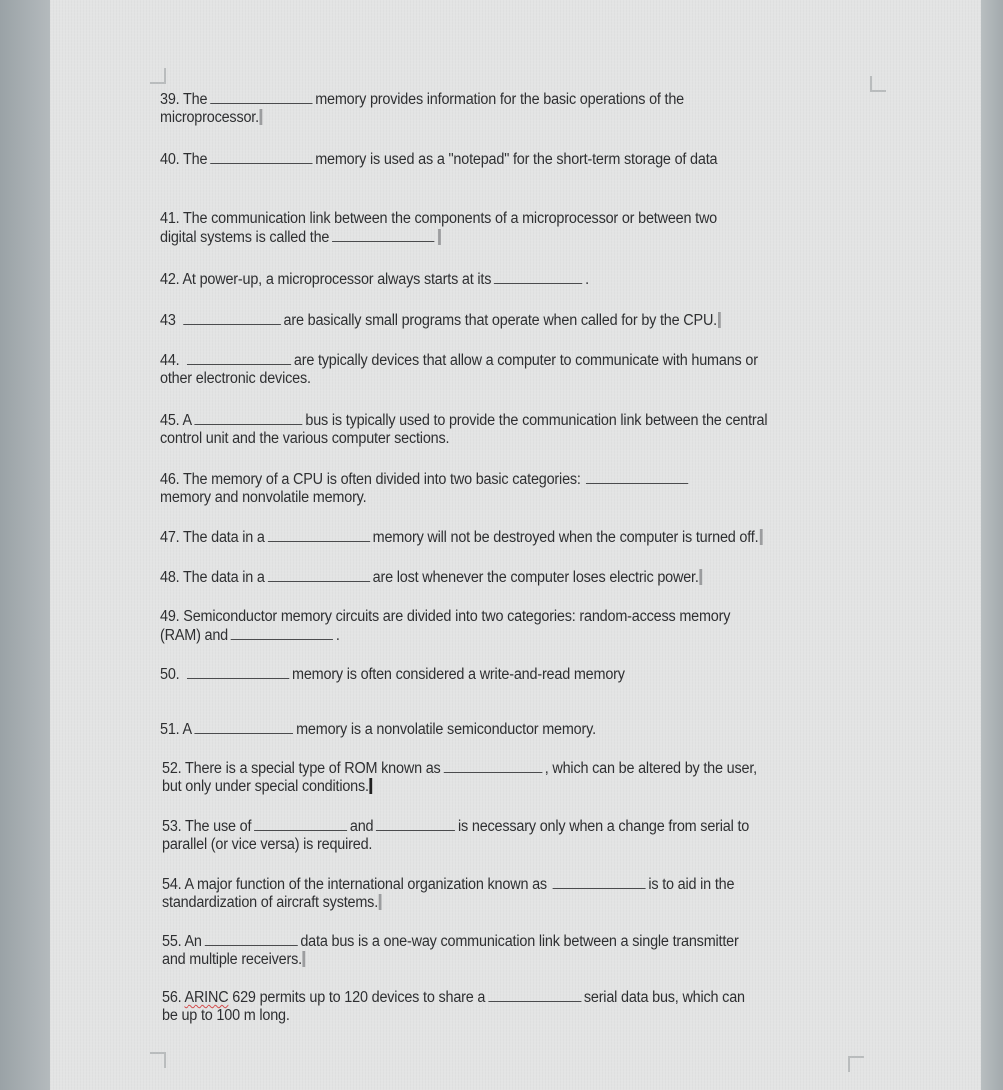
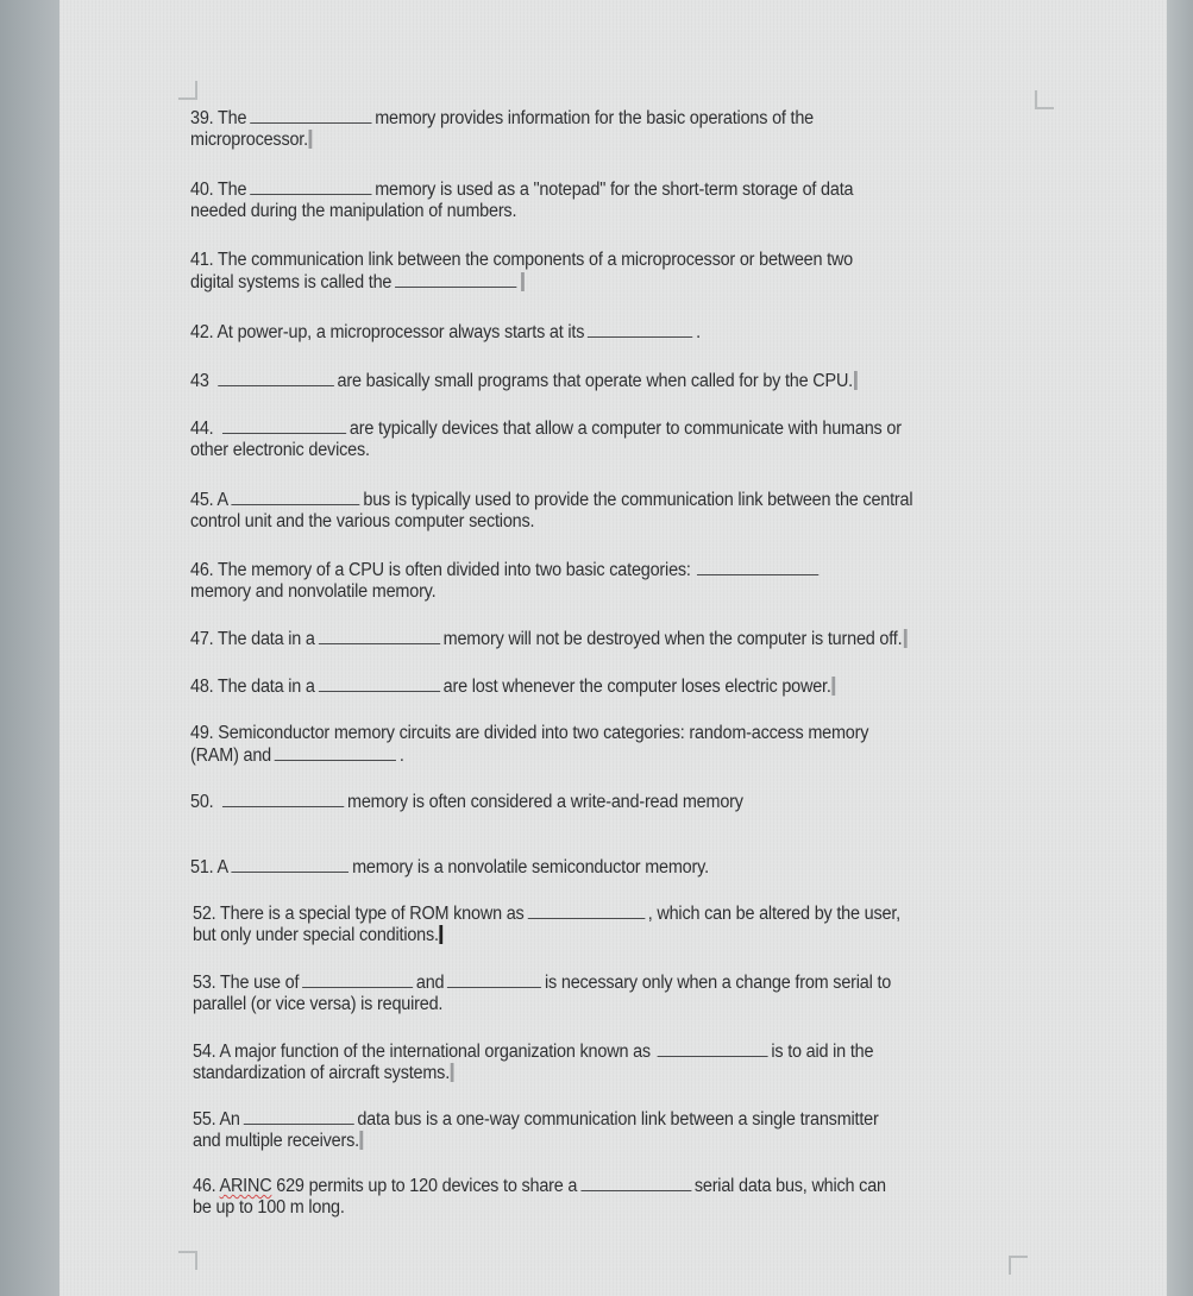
  39. The memory provides information for the basic operations of the
  microprocessor.
  40. The memory is used as a "notepad" for the short-term storage of data
+ needed during the manipulation of numbers.
  41. The communication link between the components of a microprocessor or between two
  digital systems is called the
  42. At power-up, a microprocessor always starts at its .
  43 are basically small programs that operate when called for by the CPU.
  44. are typically devices that allow a computer to communicate with humans or
  other electronic devices.
  45. A bus is typically used to provide the communication link between the central
  control unit and the various computer sections.
  46. The memory of a CPU is often divided into two basic categories:
  memory and nonvolatile memory.
  47. The data in a memory will not be destroyed when the computer is turned off.
  48. The data in a are lost whenever the computer loses electric power.
  49. Semiconductor memory circuits are divided into two categories: random-access memory
  (RAM) and .
  50. memory is often considered a write-and-read memory
  51. A memory is a nonvolatile semiconductor memory.
  52. There is a special type of ROM known as , which can be altered by the user,
  but only under special conditions.
  53. The use of and is necessary only when a change from serial to
  parallel (or vice versa) is required.
  54. A major function of the international organization known as is to aid in the
  standardization of aircraft systems.
  55. An data bus is a one-way communication link between a single transmitter
  and multiple receivers.
- 56. ARINC 629 permits up to 120 devices to share a serial data bus, which can
+ 46. ARINC 629 permits up to 120 devices to share a serial data bus, which can
  be up to 100 m long.
